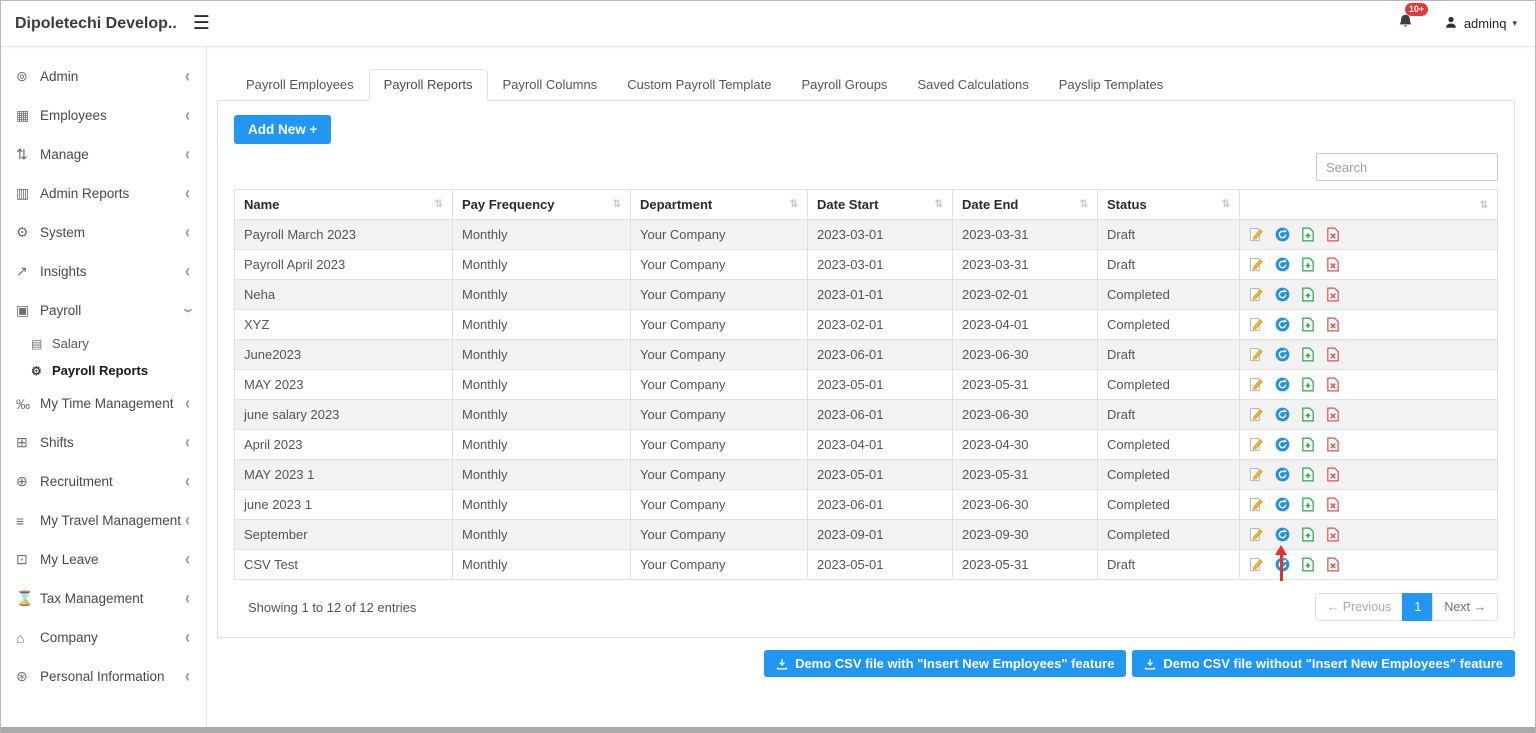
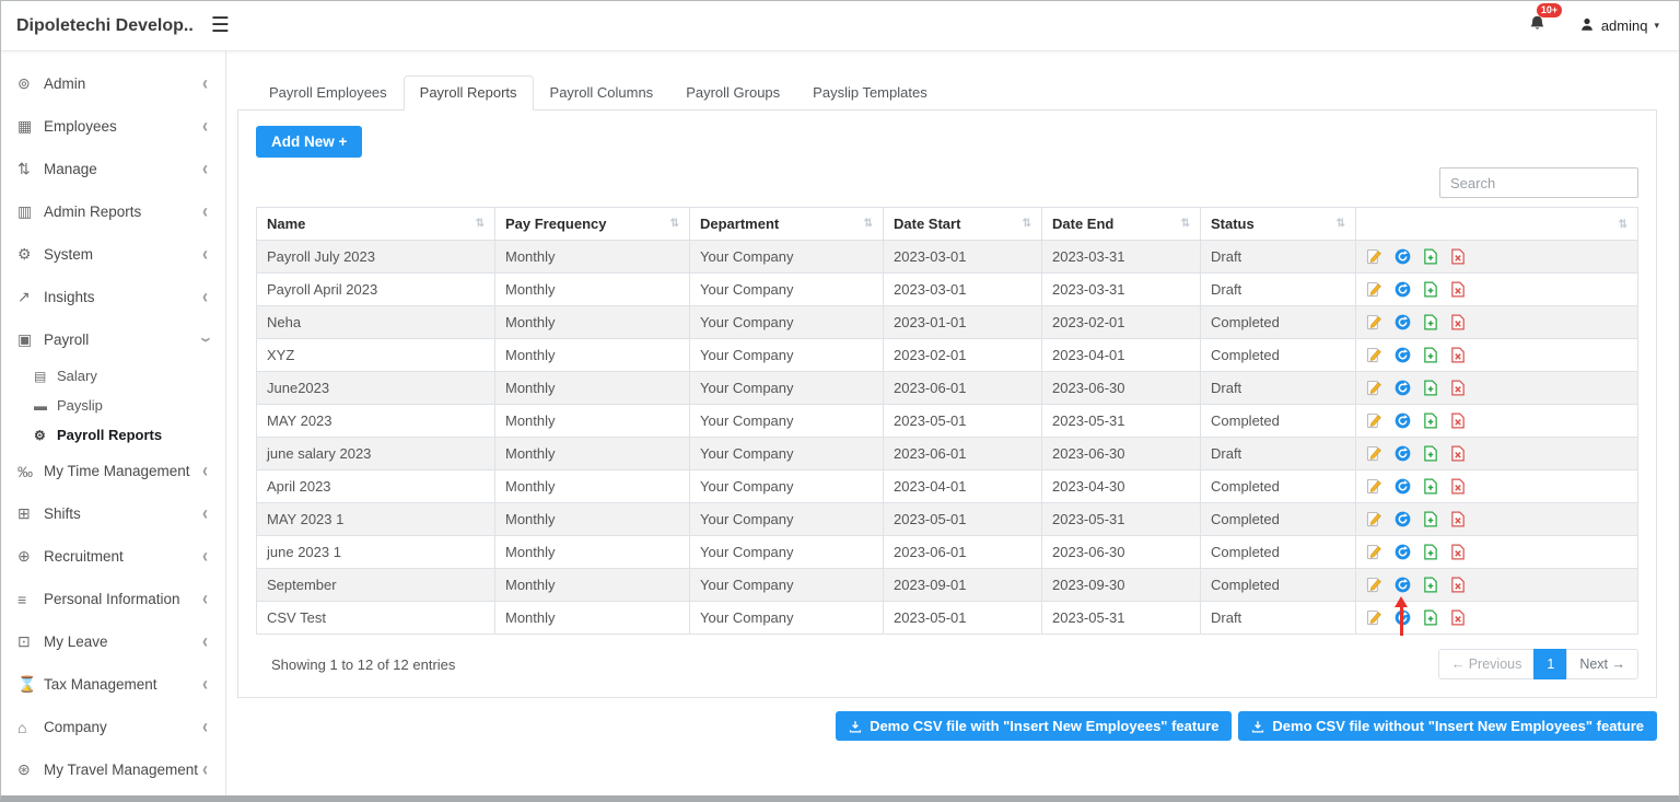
  Dipoletechi Develop..
  ☰
  10+
  adminq
  ▾
  ⊚
  Admin
  ‹
  ▦
  Employees
  ‹
  ⇅
  Manage
  ‹
  ▥
  Admin Reports
  ‹
  ⚙
  System
  ‹
  ↗
  Insights
  ‹
  ▣
  Payroll
  ▤
  Salary
+ ▬
+ Payslip
  ⚙
  Payroll Reports
  ‰
  My Time Management
  ‹
  ⊞
  Shifts
  ‹
  ⊕
  Recruitment
  ‹
  ≡
- My Travel Management
+ Personal Information
  ‹
  ⊡
  My Leave
  ‹
  ⌛
  Tax Management
  ‹
  ⌂
  Company
  ‹
  ⊛
- Personal Information
+ My Travel Management
  ‹
  Payroll Employees
  Payroll Reports
  Payroll Columns
- Custom Payroll Template
  Payroll Groups
- Saved Calculations
  Payslip Templates
  Add New +
  Search
  Name ⇅	Pay Frequency ⇅	Department ⇅	Date Start ⇅	Date End ⇅	Status ⇅	⇅
- Payroll March 2023	Monthly	Your Company	2023-03-01	2023-03-31	Draft
+ Payroll July 2023	Monthly	Your Company	2023-03-01	2023-03-31	Draft
  Payroll April 2023	Monthly	Your Company	2023-03-01	2023-03-31	Draft
  Neha	Monthly	Your Company	2023-01-01	2023-02-01	Completed
  XYZ	Monthly	Your Company	2023-02-01	2023-04-01	Completed
  June2023	Monthly	Your Company	2023-06-01	2023-06-30	Draft
  MAY 2023	Monthly	Your Company	2023-05-01	2023-05-31	Completed
  june salary 2023	Monthly	Your Company	2023-06-01	2023-06-30	Draft
  April 2023	Monthly	Your Company	2023-04-01	2023-04-30	Completed
  MAY 2023 1	Monthly	Your Company	2023-05-01	2023-05-31	Completed
  june 2023 1	Monthly	Your Company	2023-06-01	2023-06-30	Completed
  September	Monthly	Your Company	2023-09-01	2023-09-30	Completed
  CSV Test	Monthly	Your Company	2023-05-01	2023-05-31	Draft
  Showing 1 to 12 of 12 entries
  ← Previous
  1
  Next →
  Demo CSV file with "Insert New Employees" feature
  Demo CSV file without "Insert New Employees" feature
